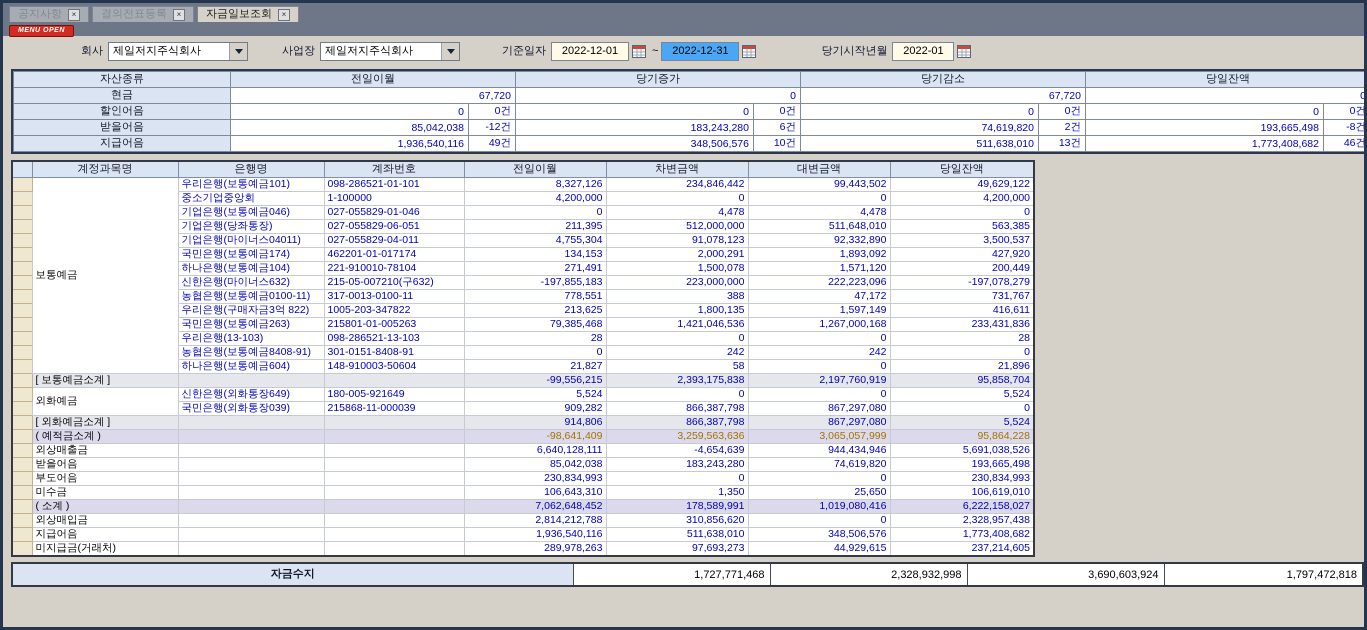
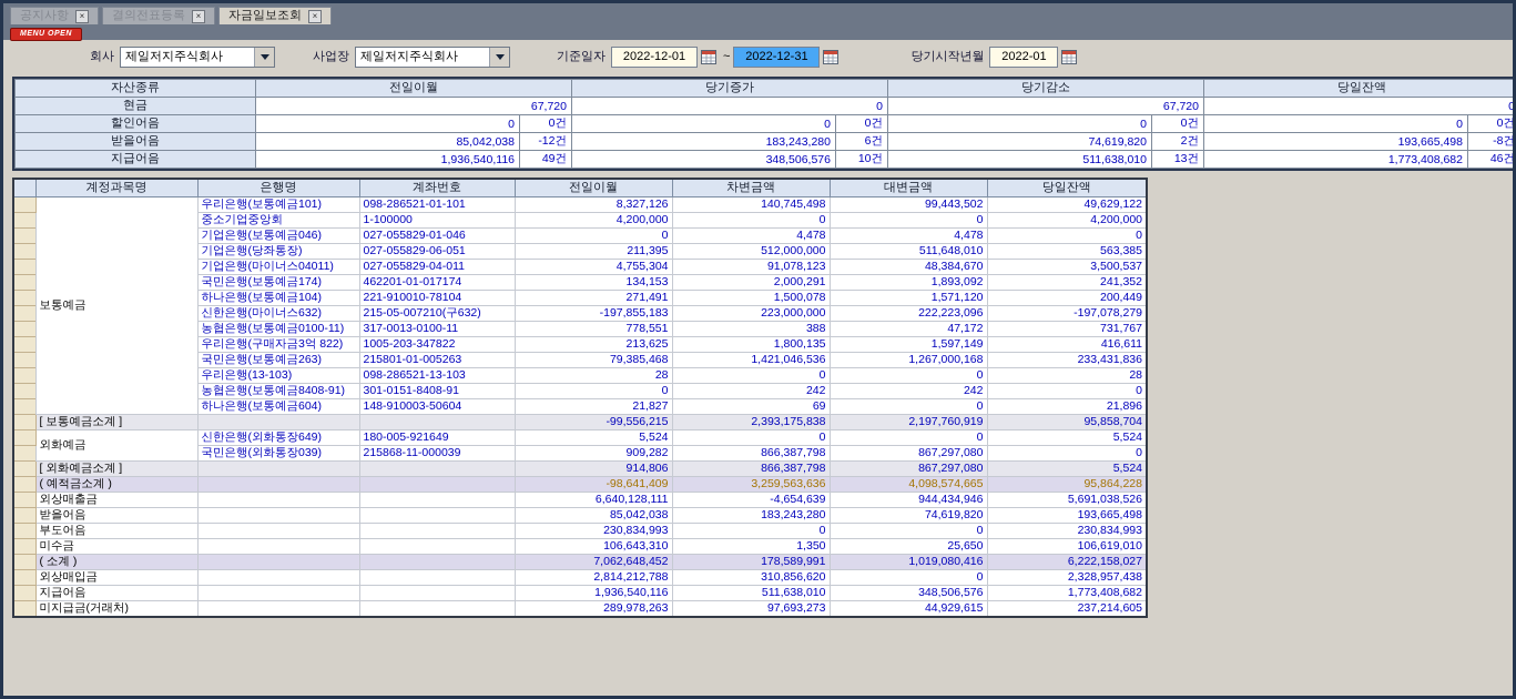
  공지사항
  ×
  결의전표등록
  ×
  자금일보조회
  ×
  회사
  제일저지주식회사
  사업장
  제일저지주식회사
  기준일자
  2022-12-01
  ~
  2022-12-31
  당기시작년월
  2022-01
  자산종류	전일이월	당기증가	당기감소	당일잔액
  현금	67,720	0	67,720	0
  할인어음	0	0건	0	0건	0	0건	0	0건
  받을어음	85,042,038	-12건	183,243,280	6건	74,619,820	2건	193,665,498	-8건
  지급어음	1,936,540,116	49건	348,506,576	10건	511,638,010	13건	1,773,408,682	46건
  	계정과목명	은행명	계좌번호	전일이월	차변금액	대변금액	당일잔액
- 	보통예금	우리은행(보통예금101)	098-286521-01-101	8,327,126	234,846,442	99,443,502	49,629,122
+ 	보통예금	우리은행(보통예금101)	098-286521-01-101	8,327,126	140,745,498	99,443,502	49,629,122
  	중소기업중앙회	1-100000	4,200,000	0	0	4,200,000
  	기업은행(보통예금046)	027-055829-01-046	0	4,478	4,478	0
  	기업은행(당좌통장)	027-055829-06-051	211,395	512,000,000	511,648,010	563,385
- 	기업은행(마이너스04011)	027-055829-04-011	4,755,304	91,078,123	92,332,890	3,500,537
+ 	기업은행(마이너스04011)	027-055829-04-011	4,755,304	91,078,123	48,384,670	3,500,537
- 	국민은행(보통예금174)	462201-01-017174	134,153	2,000,291	1,893,092	427,920
+ 	국민은행(보통예금174)	462201-01-017174	134,153	2,000,291	1,893,092	241,352
  	하나은행(보통예금104)	221-910010-78104	271,491	1,500,078	1,571,120	200,449
  	신한은행(마이너스632)	215-05-007210(구632)	-197,855,183	223,000,000	222,223,096	-197,078,279
  	농협은행(보통예금0100-11)	317-0013-0100-11	778,551	388	47,172	731,767
  	우리은행(구매자금3억 822)	1005-203-347822	213,625	1,800,135	1,597,149	416,611
  	국민은행(보통예금263)	215801-01-005263	79,385,468	1,421,046,536	1,267,000,168	233,431,836
  	우리은행(13-103)	098-286521-13-103	28	0	0	28
  	농협은행(보통예금8408-91)	301-0151-8408-91	0	242	242	0
- 	하나은행(보통예금604)	148-910003-50604	21,827	58	0	21,896
+ 	하나은행(보통예금604)	148-910003-50604	21,827	69	0	21,896
  	[ 보통예금소계 ]			-99,556,215	2,393,175,838	2,197,760,919	95,858,704
  	외화예금	신한은행(외화통장649)	180-005-921649	5,524	0	0	5,524
  	국민은행(외화통장039)	215868-11-000039	909,282	866,387,798	867,297,080	0
  	[ 외화예금소계 ]			914,806	866,387,798	867,297,080	5,524
- 	( 예적금소계 )			-98,641,409	3,259,563,636	3,065,057,999	95,864,228
+ 	( 예적금소계 )			-98,641,409	3,259,563,636	4,098,574,665	95,864,228
  	외상매출금			6,640,128,111	-4,654,639	944,434,946	5,691,038,526
  	받을어음			85,042,038	183,243,280	74,619,820	193,665,498
  	부도어음			230,834,993	0	0	230,834,993
  	미수금			106,643,310	1,350	25,650	106,619,010
  	( 소계 )			7,062,648,452	178,589,991	1,019,080,416	6,222,158,027
  	외상매입금			2,814,212,788	310,856,620	0	2,328,957,438
  	지급어음			1,936,540,116	511,638,010	348,506,576	1,773,408,682
  	미지급금(거래처)			289,978,263	97,693,273	44,929,615	237,214,605
- 자금수지	1,727,771,468	2,328,932,998	3,690,603,924	1,797,472,818
